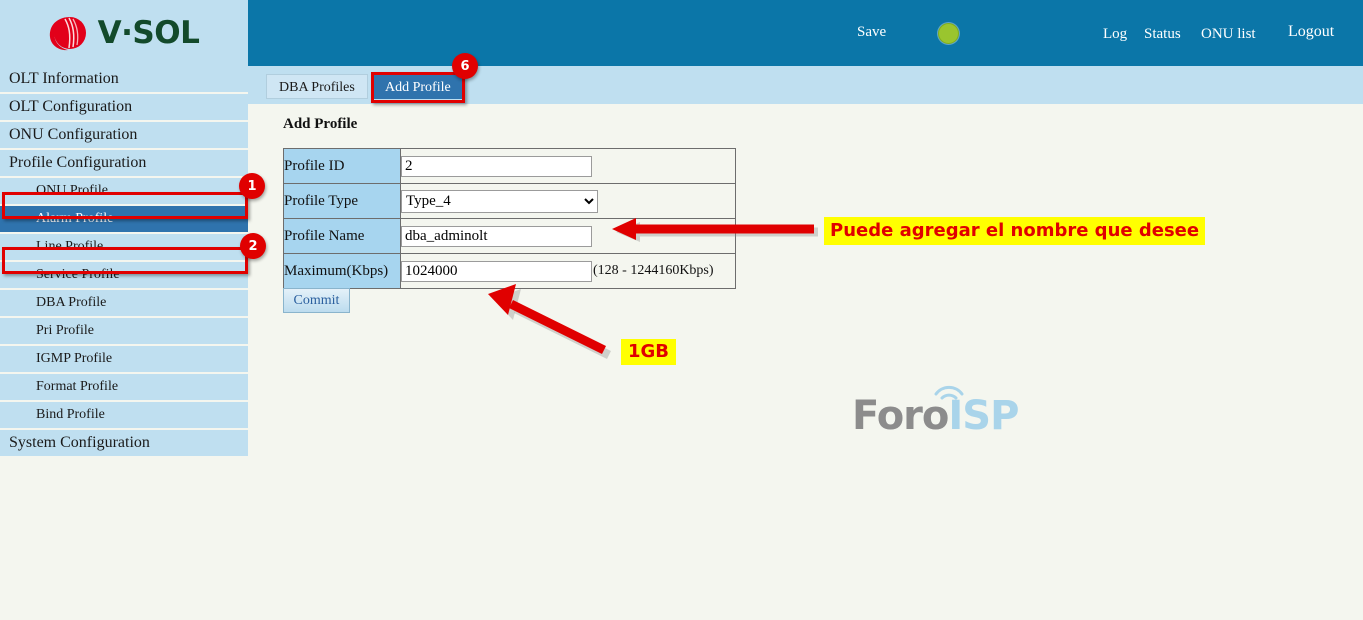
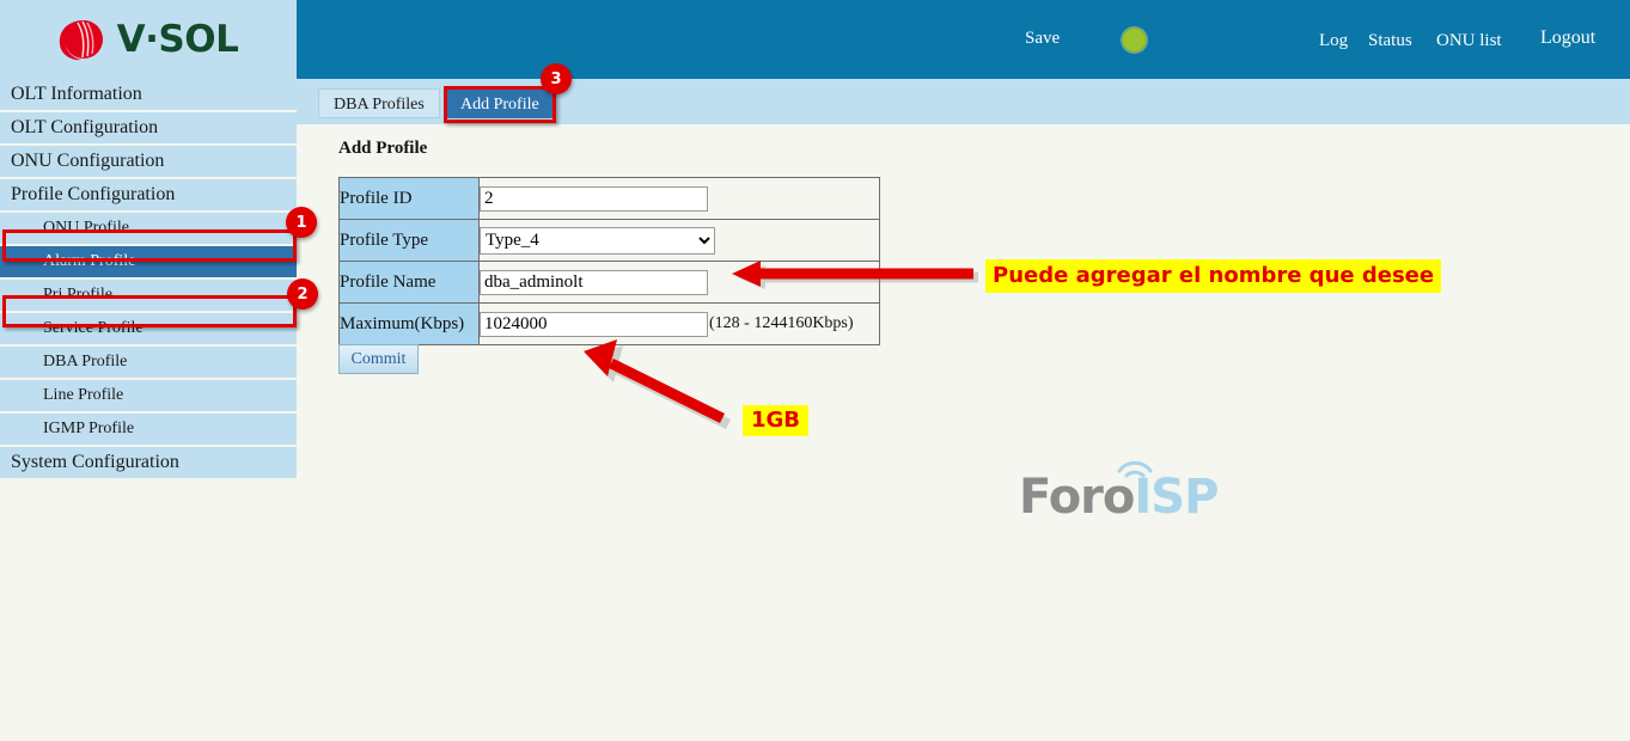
  V·SOL
  Save
  Log
  Status
  ONU list
  Logout
  OLT Information
  OLT Configuration
  ONU Configuration
  Profile Configuration
  ONU Profile
  Alarm Profile
- Line Profile
+ Pri Profile
  Service Profile
  DBA Profile
- Pri Profile
+ Line Profile
  IGMP Profile
- Format Profile
- Bind Profile
  System Configuration
  DBA Profiles
  Add Profile
  Add Profile
  Profile ID	2
  Profile Type	Type_4
  Profile Name	dba_adminolt
  Maximum(Kbps)	1024000 (128 - 1244160Kbps)
  Commit
  ForoISP
  1
  2
- 6
+ 3
  Puede agregar el nombre que desee
  1GB
